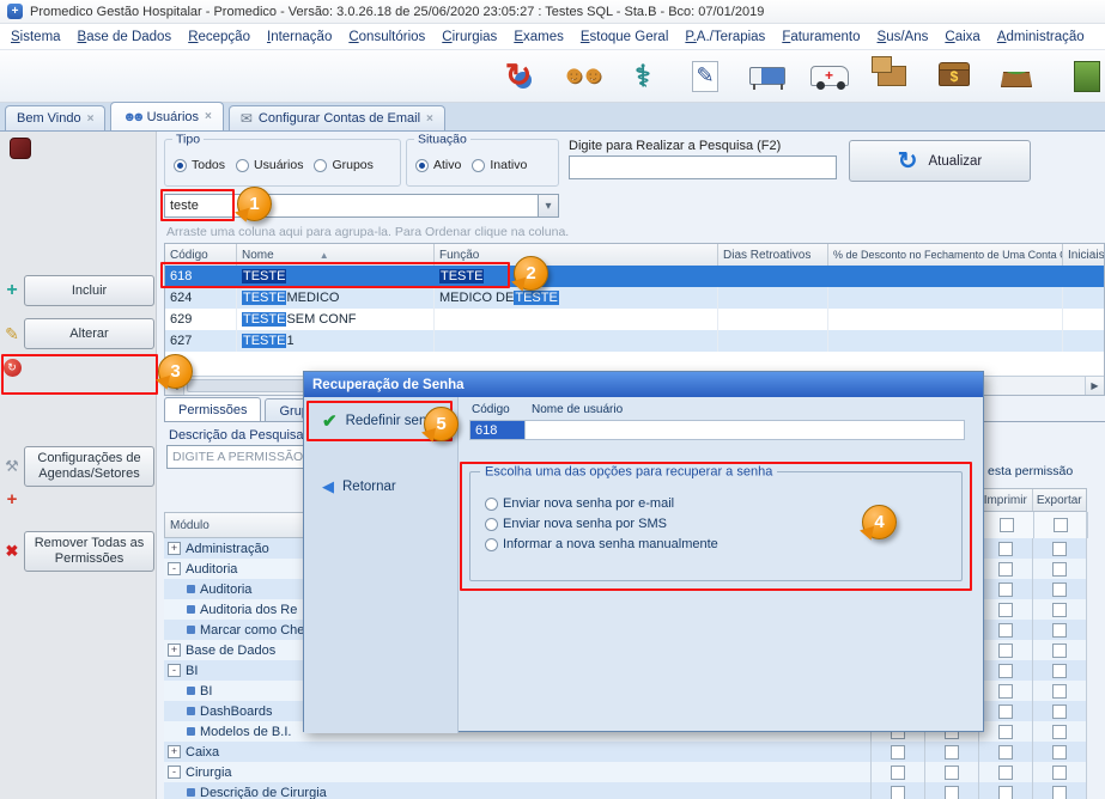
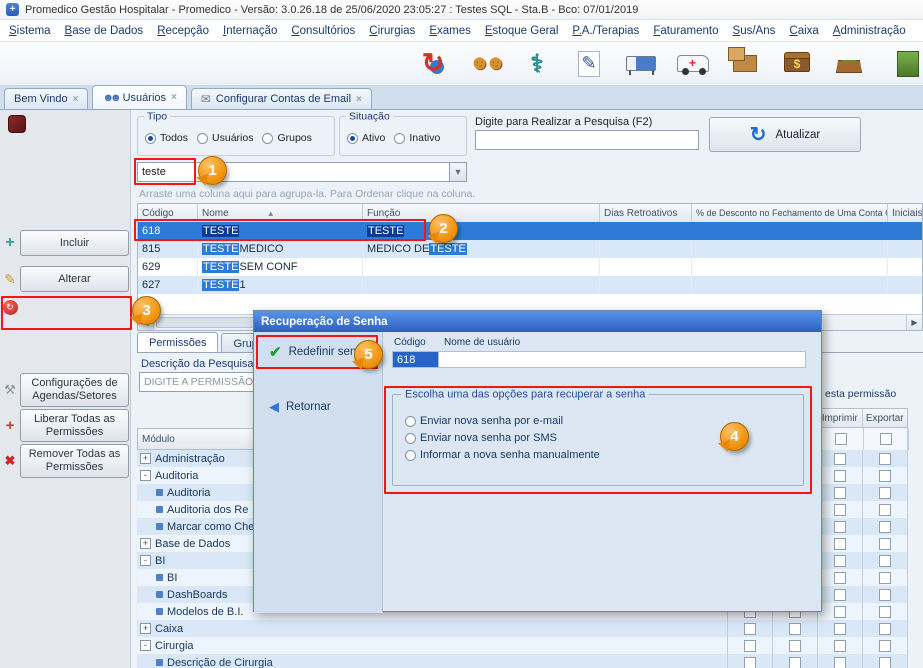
  Promedico Gestão Hospitalar - Promedico - Versão: 3.0.26.18 de 25/06/2020 23:05:27 : Testes SQL - Sta.B - Bco: 07/01/2019
  Sistema
  Base de Dados
  Recepção
  Internação
  Consultórios
  Cirurgias
  Exames
  Estoque Geral
  P.A./Terapias
  Faturamento
  Sus/Ans
  Caixa
  Administração
  Bem Vindo
  ×
  Usuários
  ×
  Configurar Contas de Email
  ×
  Incluir
  Alterar
  Configurações de Agendas/Setores
+ Liberar Todas as Permissões
  Remover Todas as Permissões
  Tipo
  Todos
  Usuários
  Grupos
  Situação
  Ativo
  Inativo
  Digite para Realizar a Pesquisa (F2)
  Atualizar
  teste
  Arraste uma coluna aqui para agrupa-la. Para Ordenar clique na coluna.
  Código
  Nome
  ▲
  Função
  Dias Retroativos
  % de Desconto no Fechamento de Uma Conta
  Iniciais
  618
  TESTE
  TESTE
- 624
+ 815
  TESTE
  MEDICO
  MEDICO DE
  TESTE
  629
  TESTE
  SEM CONF
  627
  TESTE
  1
  Permissões
  Descrição da Pesquisa
  DIGITE A PERMISSÃO
  esta permissão
  Imprimir
  Exportar
  Módulo
  +
  Administração
  -
  Auditoria
  Auditoria
  Auditoria dos Re
  Marcar como Che
  +
  Base de Dados
  -
  BI
  BI
  DashBoards
  Modelos de B.I.
  +
  Caixa
  -
  Cirurgia
  Descrição de Cirurgia
  1
  2
  Recuperação de Senha
  Redefinir se
  Retornar
  Código
  Nome de usuário
  618
  Escolha uma das opções para recuperar a senha
  Enviar nova senha por e-mail
  Enviar nova senha por SMS
  Informar a nova senha manualmente
  5
  4
  3
